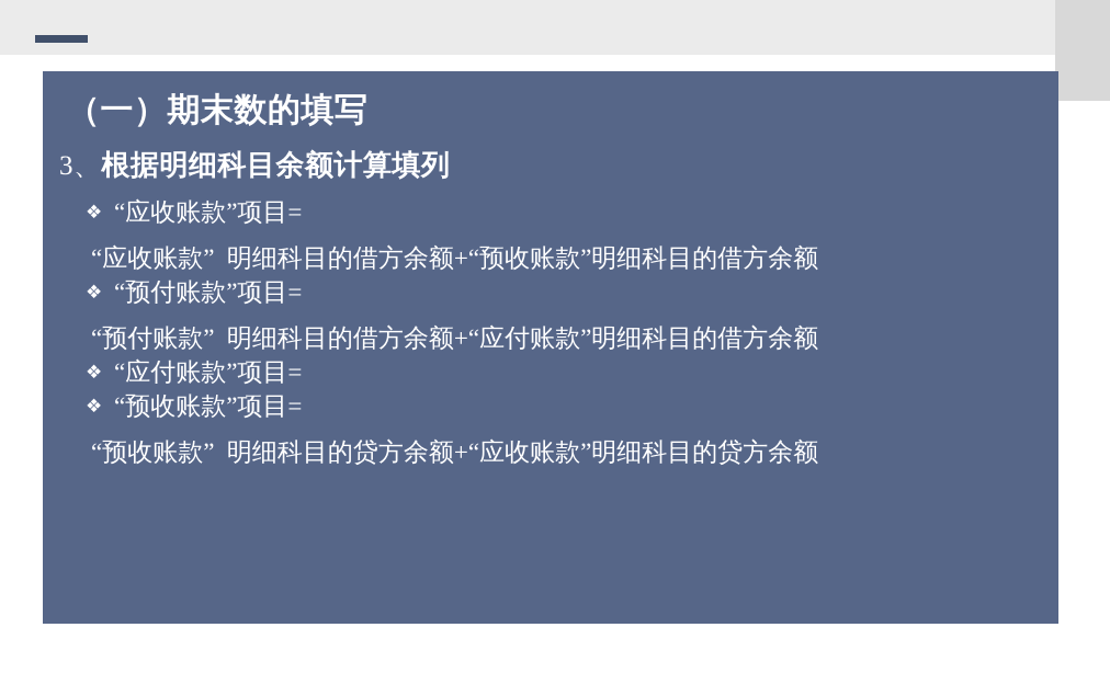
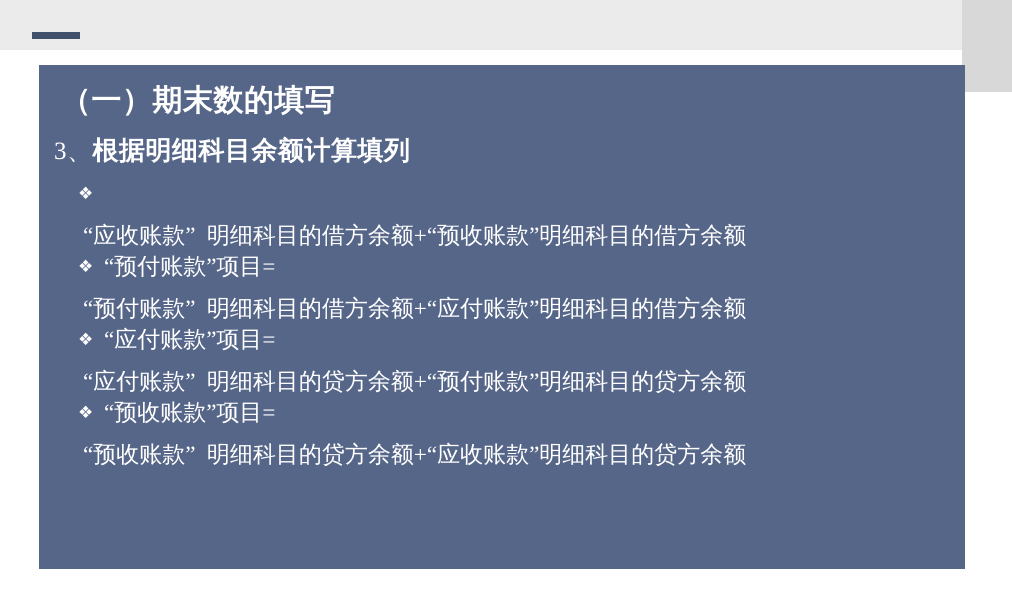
  （一）期末数的填写
  3、根据明细科目余额计算填列
  ❖
- “应收账款”项目=
  “应收账款” 明细科目的借方余额+“预收账款”明细科目的借方余额
  ❖
  “预付账款”项目=
  “预付账款” 明细科目的借方余额+“应付账款”明细科目的借方余额
  ❖
  “应付账款”项目=
+ “应付账款” 明细科目的贷方余额+“预付账款”明细科目的贷方余额
  ❖
  “预收账款”项目=
  “预收账款” 明细科目的贷方余额+“应收账款”明细科目的贷方余额
